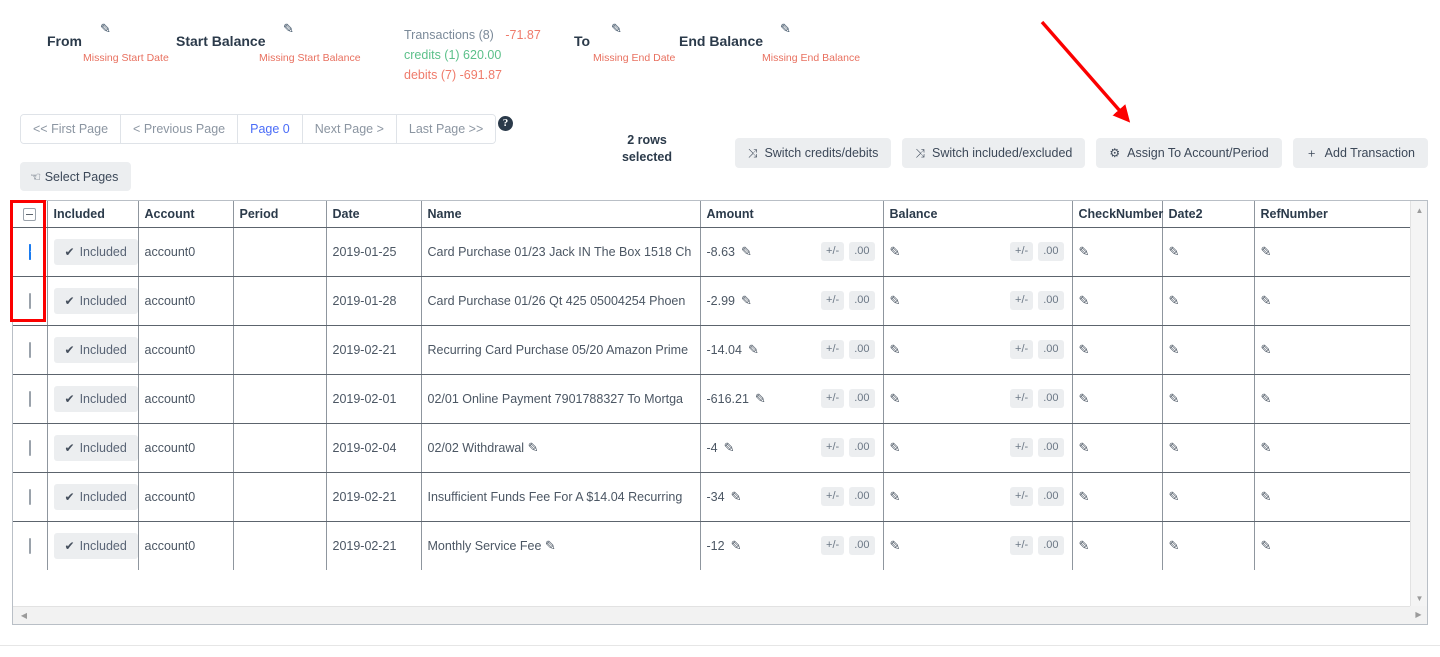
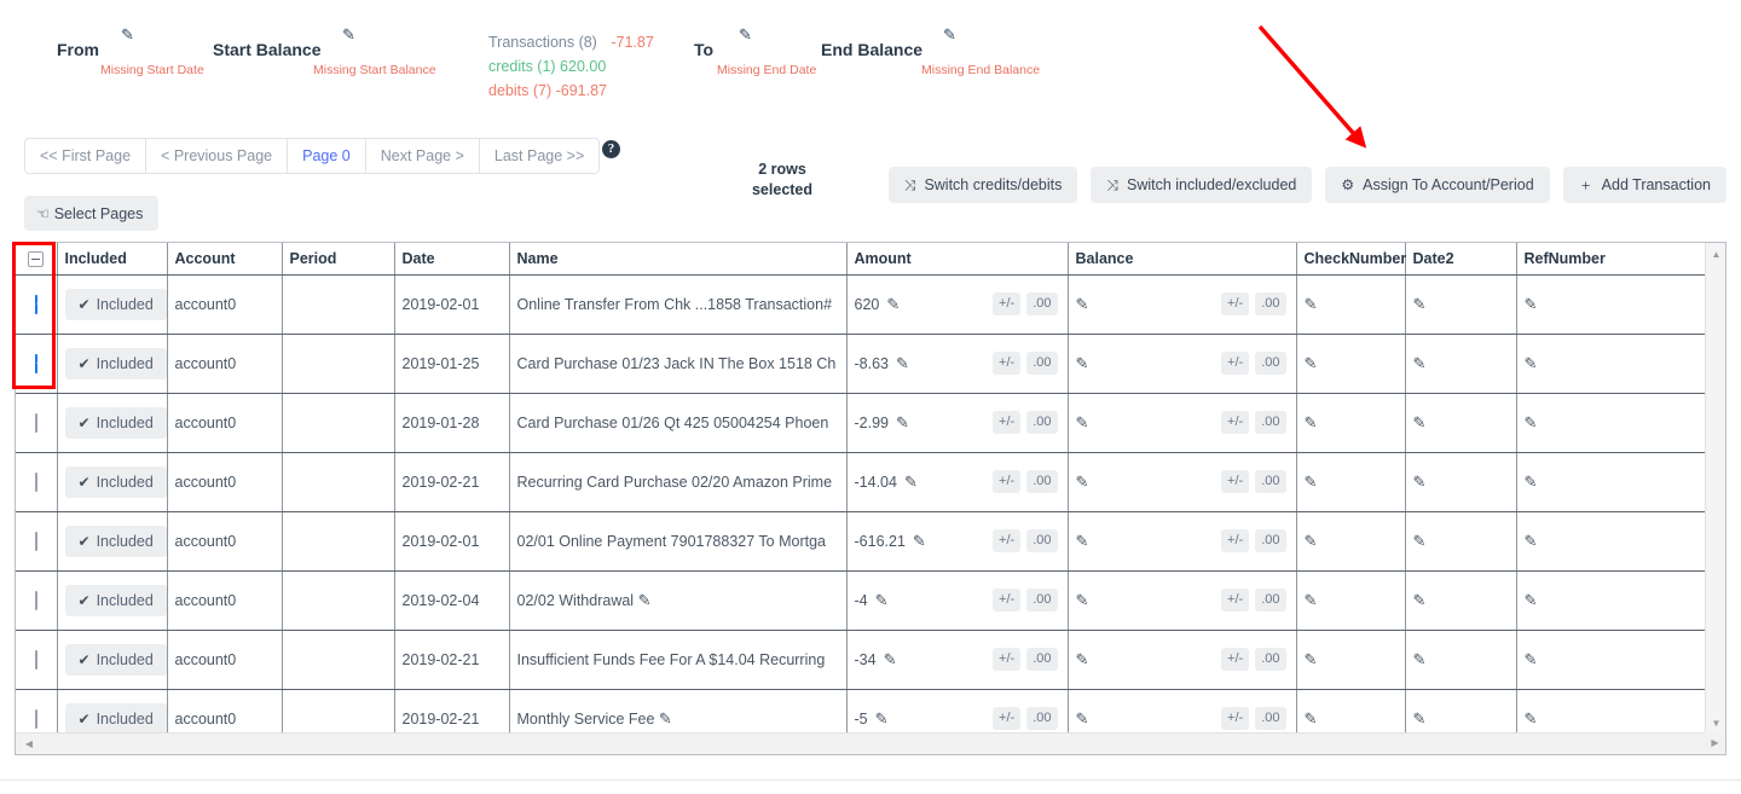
  From
  ✎︎
  Missing Start Date
  Start Balance
  ✎︎
  Missing Start Balance
  Transactions (8) -71.87
  credits (1) 620.00
  debits (7) -691.87
  To
  ✎︎
  Missing End Date
  End Balance
  ✎︎
  Missing End Balance
  << First Page
  < Previous Page
  Page 0
  Next Page >
  Last Page >>
  ?
  ☜ Select Pages
  2 rows
  selected
  ⤨
  Switch credits/debits
  ⤨
  Switch included/excluded
  ⚙
  Assign To Account/Period
  ＋
  Add Transaction
  	Included	Account	Period	Date	Name	Amount	Balance	CheckNumber	Date2	RefNumber
+ 	✔ Included	account0		2019-02-01	Online Transfer From Chk ...1858 Transaction#	620 ✎︎ +/- .00	✎︎ +/- .00	✎︎	✎︎	✎︎
  	✔ Included	account0		2019-01-25	Card Purchase 01/23 Jack IN The Box 1518 Ch	-8.63 ✎︎ +/- .00	✎︎ +/- .00	✎︎	✎︎	✎︎
  	✔ Included	account0		2019-01-28	Card Purchase 01/26 Qt 425 05004254 Phoen	-2.99 ✎︎ +/- .00	✎︎ +/- .00	✎︎	✎︎	✎︎
- 	✔ Included	account0		2019-02-21	Recurring Card Purchase 05/20 Amazon Prime	-14.04 ✎︎ +/- .00	✎︎ +/- .00	✎︎	✎︎	✎︎
+ 	✔ Included	account0		2019-02-21	Recurring Card Purchase 02/20 Amazon Prime	-14.04 ✎︎ +/- .00	✎︎ +/- .00	✎︎	✎︎	✎︎
  	✔ Included	account0		2019-02-01	02/01 Online Payment 7901788327 To Mortga	-616.21 ✎︎ +/- .00	✎︎ +/- .00	✎︎	✎︎	✎︎
  	✔ Included	account0		2019-02-04	02/02 Withdrawal ✎︎	-4 ✎︎ +/- .00	✎︎ +/- .00	✎︎	✎︎	✎︎
  	✔ Included	account0		2019-02-21	Insufficient Funds Fee For A $14.04 Recurring	-34 ✎︎ +/- .00	✎︎ +/- .00	✎︎	✎︎	✎︎
- 	✔ Included	account0		2019-02-21	Monthly Service Fee ✎︎	-12 ✎︎ +/- .00	✎︎ +/- .00	✎︎	✎︎	✎︎
+ 	✔ Included	account0		2019-02-21	Monthly Service Fee ✎︎	-5 ✎︎ +/- .00	✎︎ +/- .00	✎︎	✎︎	✎︎
  ▲
  ▼
  ◀
  ▶
